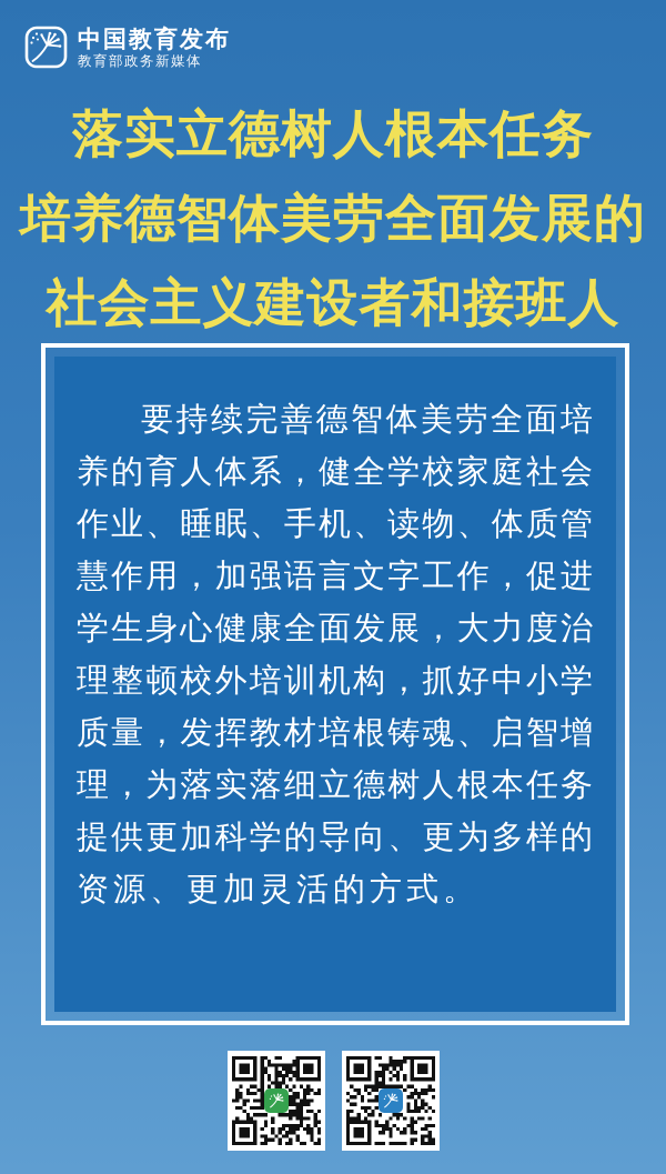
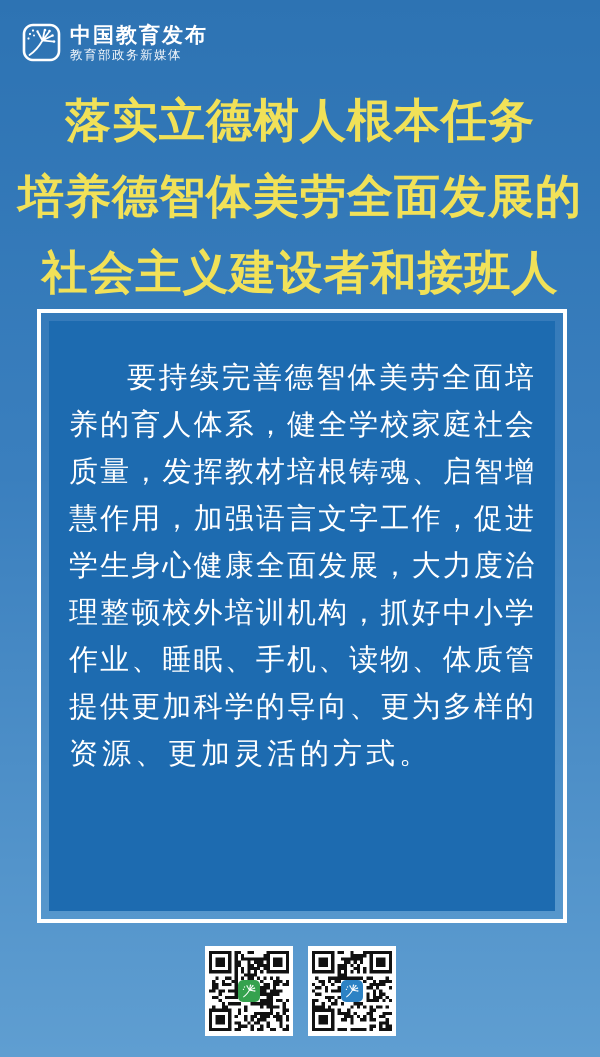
  中国教育发布
  教育部政务新媒体
  落实立德树人根本任务
  培养德智体美劳全面发展的
  社会主义建设者和接班人
  要持续完善德智体美劳全面培
  养的育人体系，健全学校家庭社会
- 作业、睡眠、手机、读物、体质管
+ 质量，发挥教材培根铸魂、启智增
  慧作用，加强语言文字工作，促进
  学生身心健康全面发展，大力度治
  理整顿校外培训机构，抓好中小学
- 质量，发挥教材培根铸魂、启智增
+ 作业、睡眠、手机、读物、体质管
- 理，为落实落细立德树人根本任务
  提供更加科学的导向、更为多样的
  资源、更加灵活的方式。
